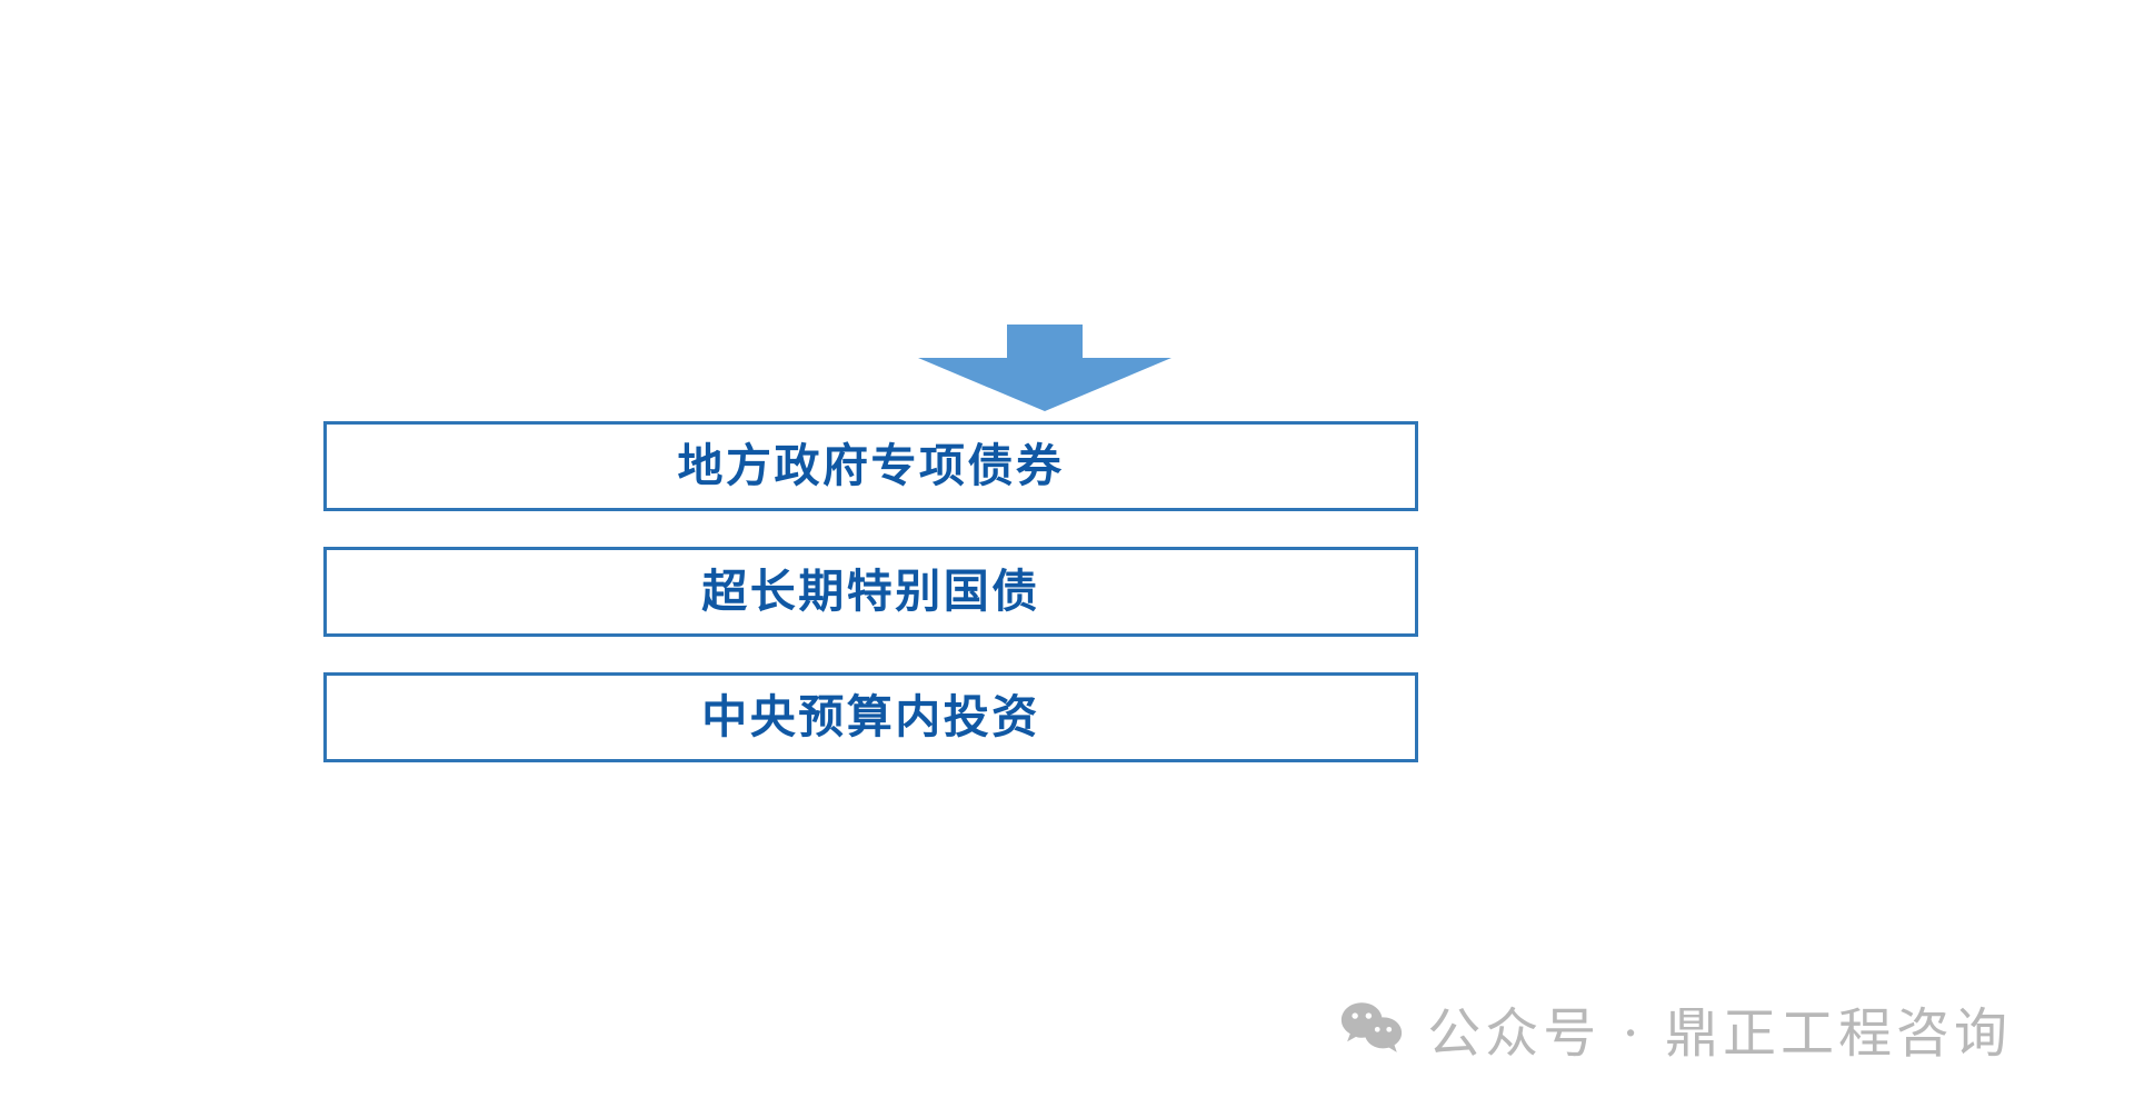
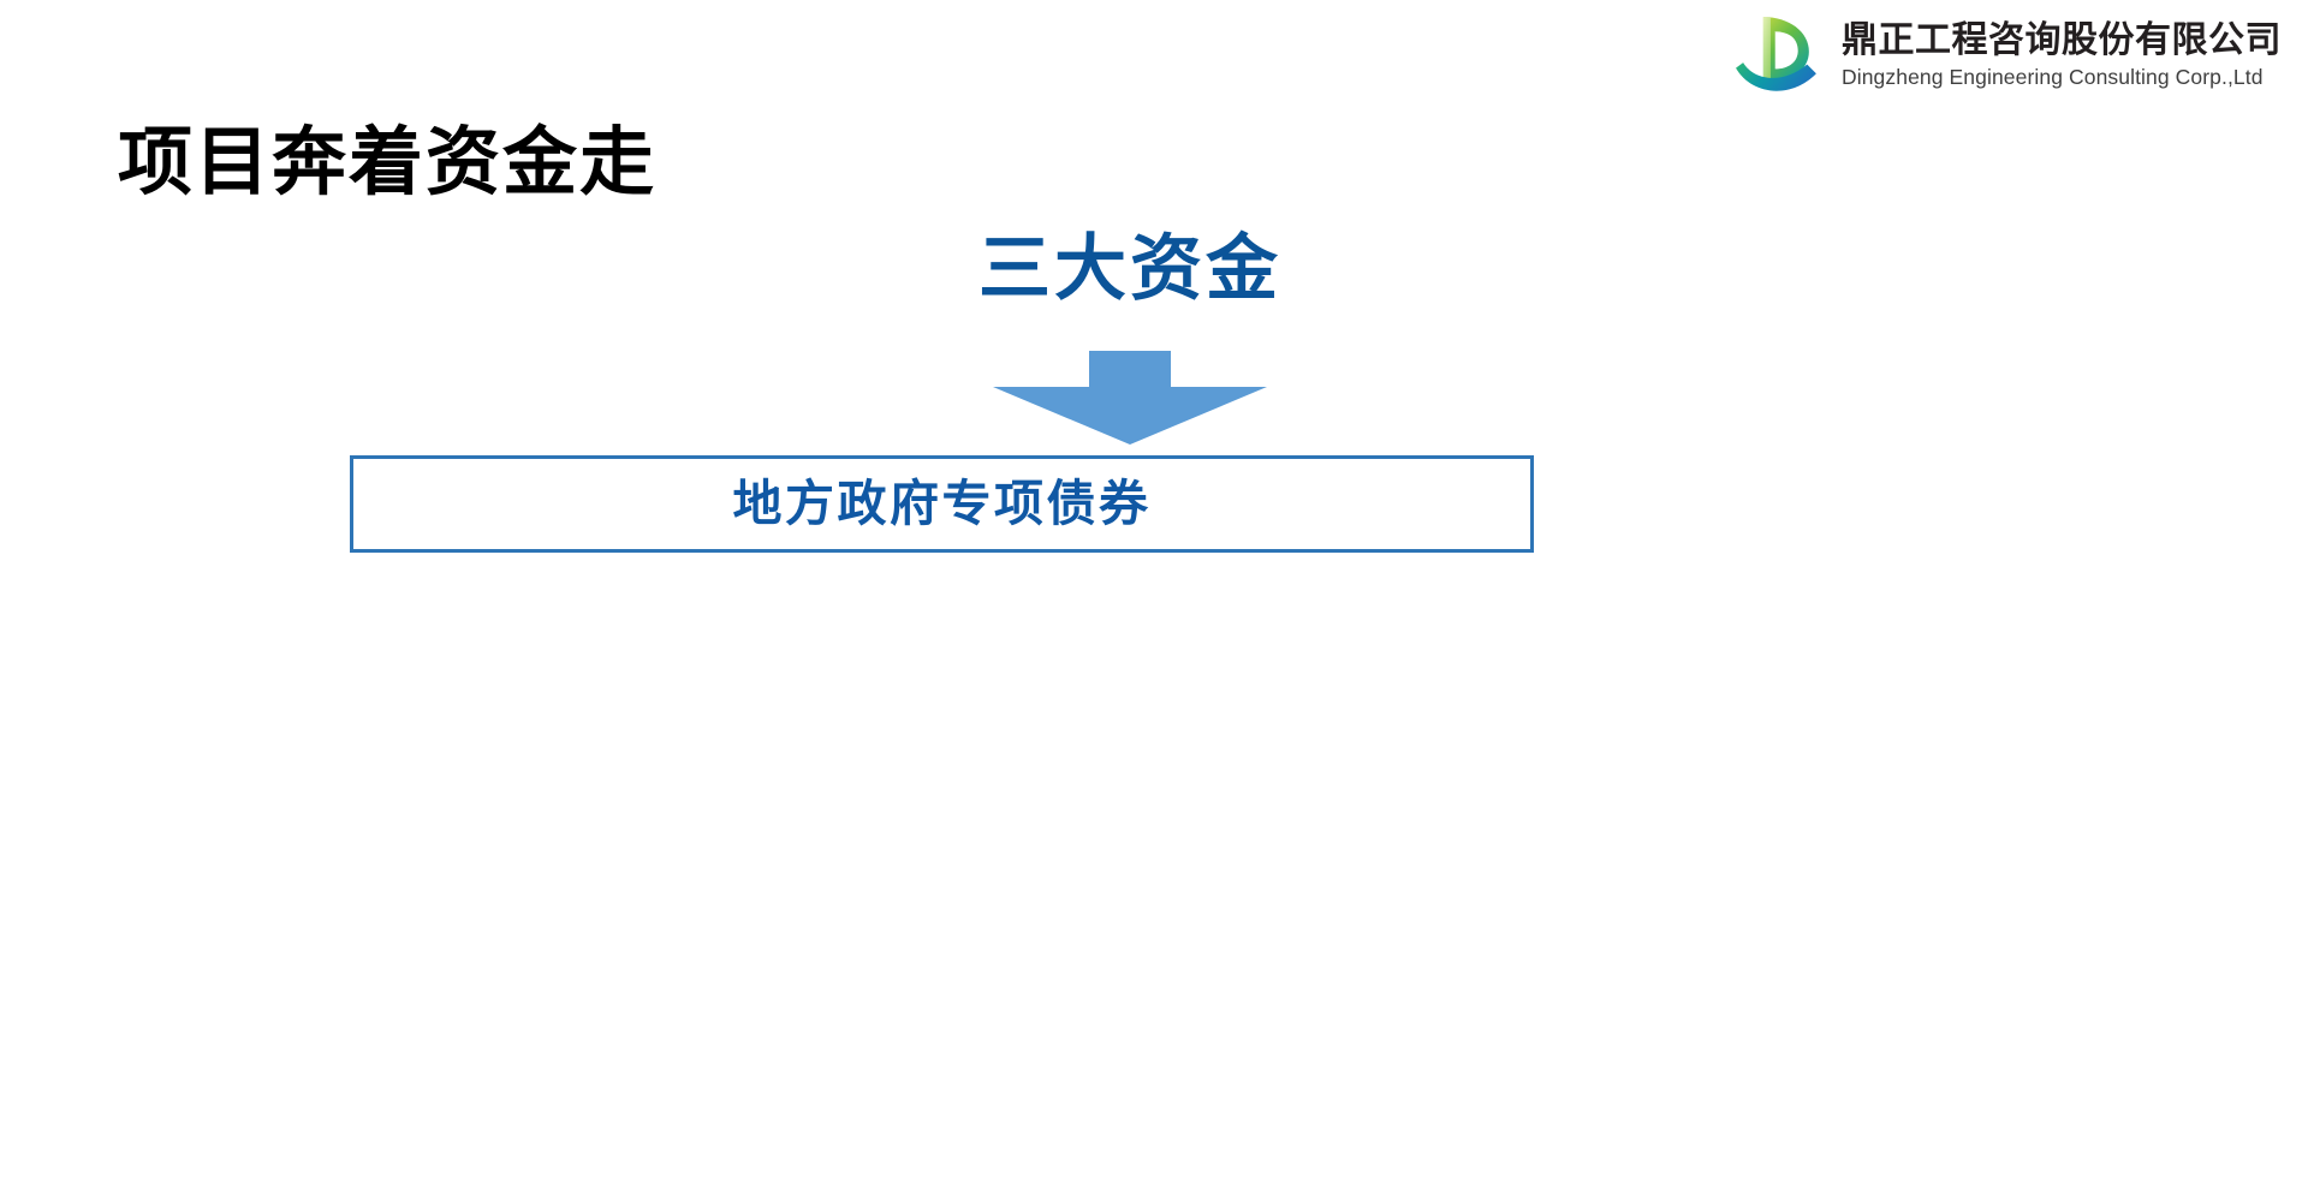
+ 鼎正工程咨询股份有限公司
+ Dingzheng Engineering Consulting Corp.,Ltd
+ 项目奔着资金走
+ 三大资金
  地方政府专项债券
- 超长期特别国债
- 中央预算内投资
- 公众号 · 鼎正工程咨询
